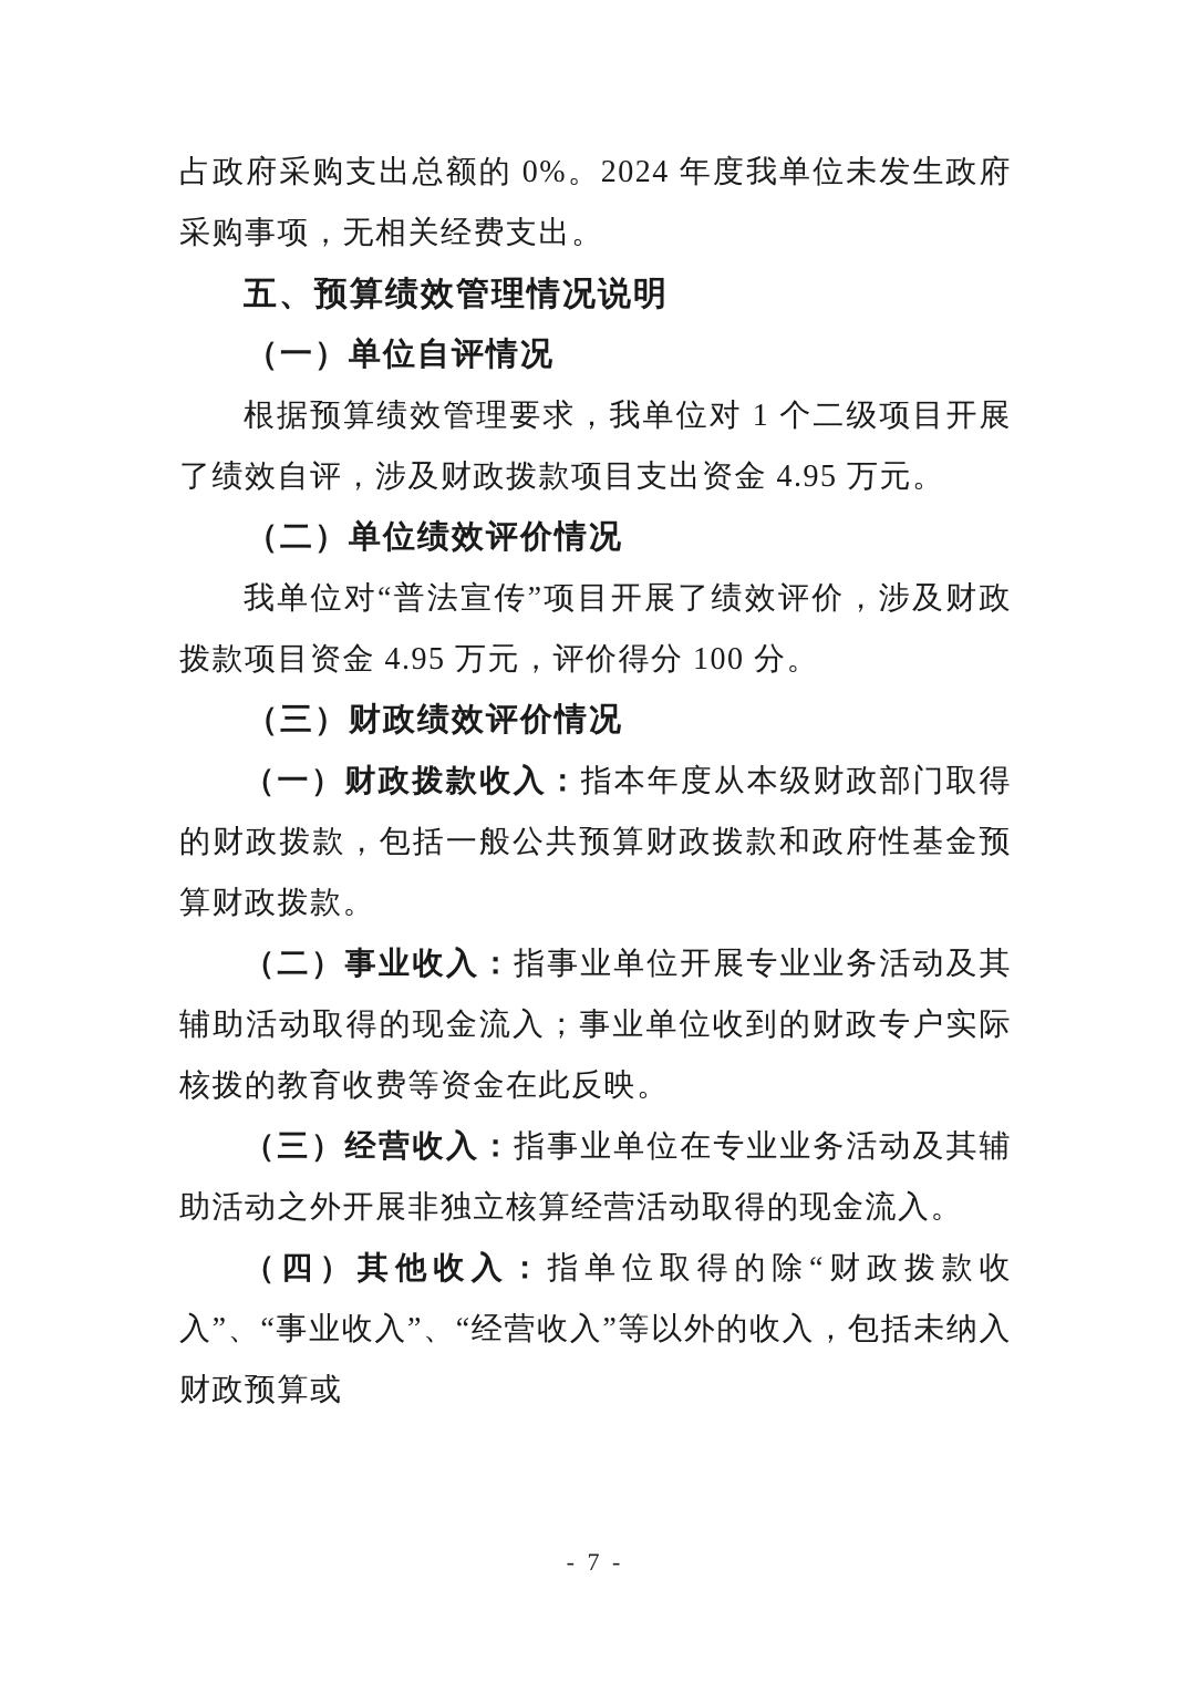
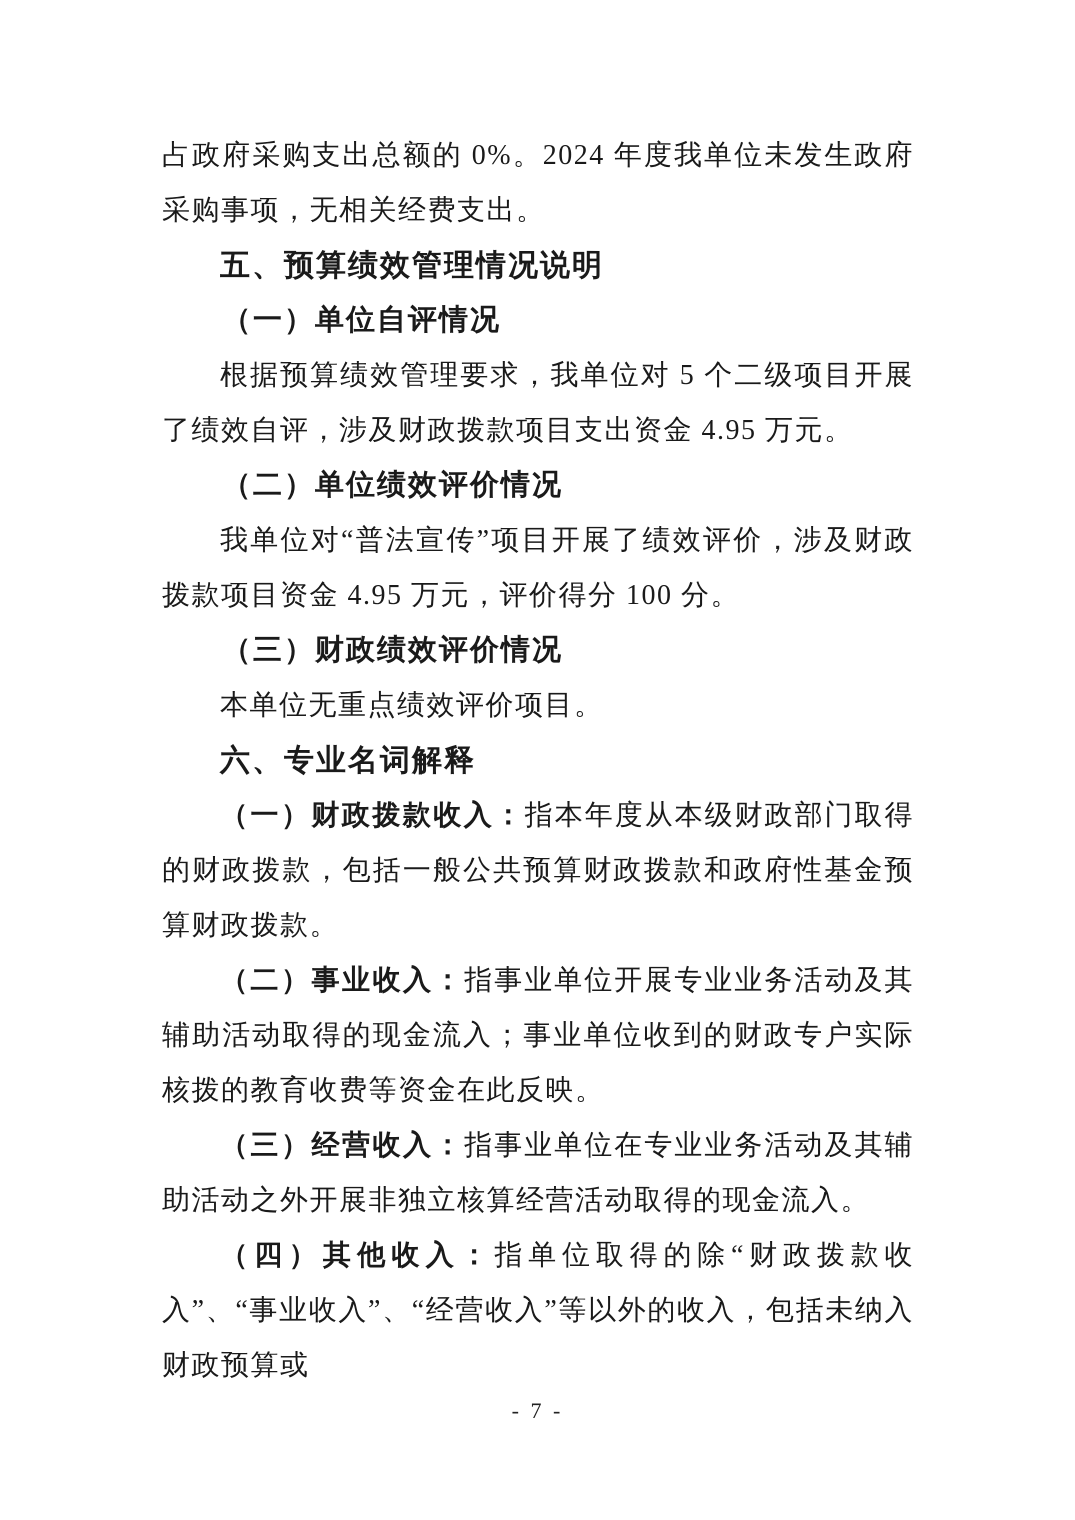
  占政府采购支出总额的 0%。2024 年度我单位未发生政府采购事项，无相关经费支出。
  五、预算绩效管理情况说明
  （一）单位自评情况
- 根据预算绩效管理要求，我单位对 1 个二级项目开展了绩效自评，涉及财政拨款项目支出资金 4.95 万元。
+ 根据预算绩效管理要求，我单位对 5 个二级项目开展了绩效自评，涉及财政拨款项目支出资金 4.95 万元。
  （二）单位绩效评价情况
  我单位对“普法宣传”项目开展了绩效评价，涉及财政拨款项目资金 4.95 万元，评价得分 100 分。
  （三）财政绩效评价情况
+ 本单位无重点绩效评价项目。
+ 六、专业名词解释
  （一）财政拨款收入：指本年度从本级财政部门取得的财政拨款，包括一般公共预算财政拨款和政府性基金预算财政拨款。
  （二）事业收入：指事业单位开展专业业务活动及其辅助活动取得的现金流入；事业单位收到的财政专户实际核拨的教育收费等资金在此反映。
  （三）经营收入：指事业单位在专业业务活动及其辅助活动之外开展非独立核算经营活动取得的现金流入。
  （四）其他收入：指单位取得的除“财政拨款收入”、“事业收入”、“经营收入”等以外的收入，包括未纳入财政预算或
  - 7 -
